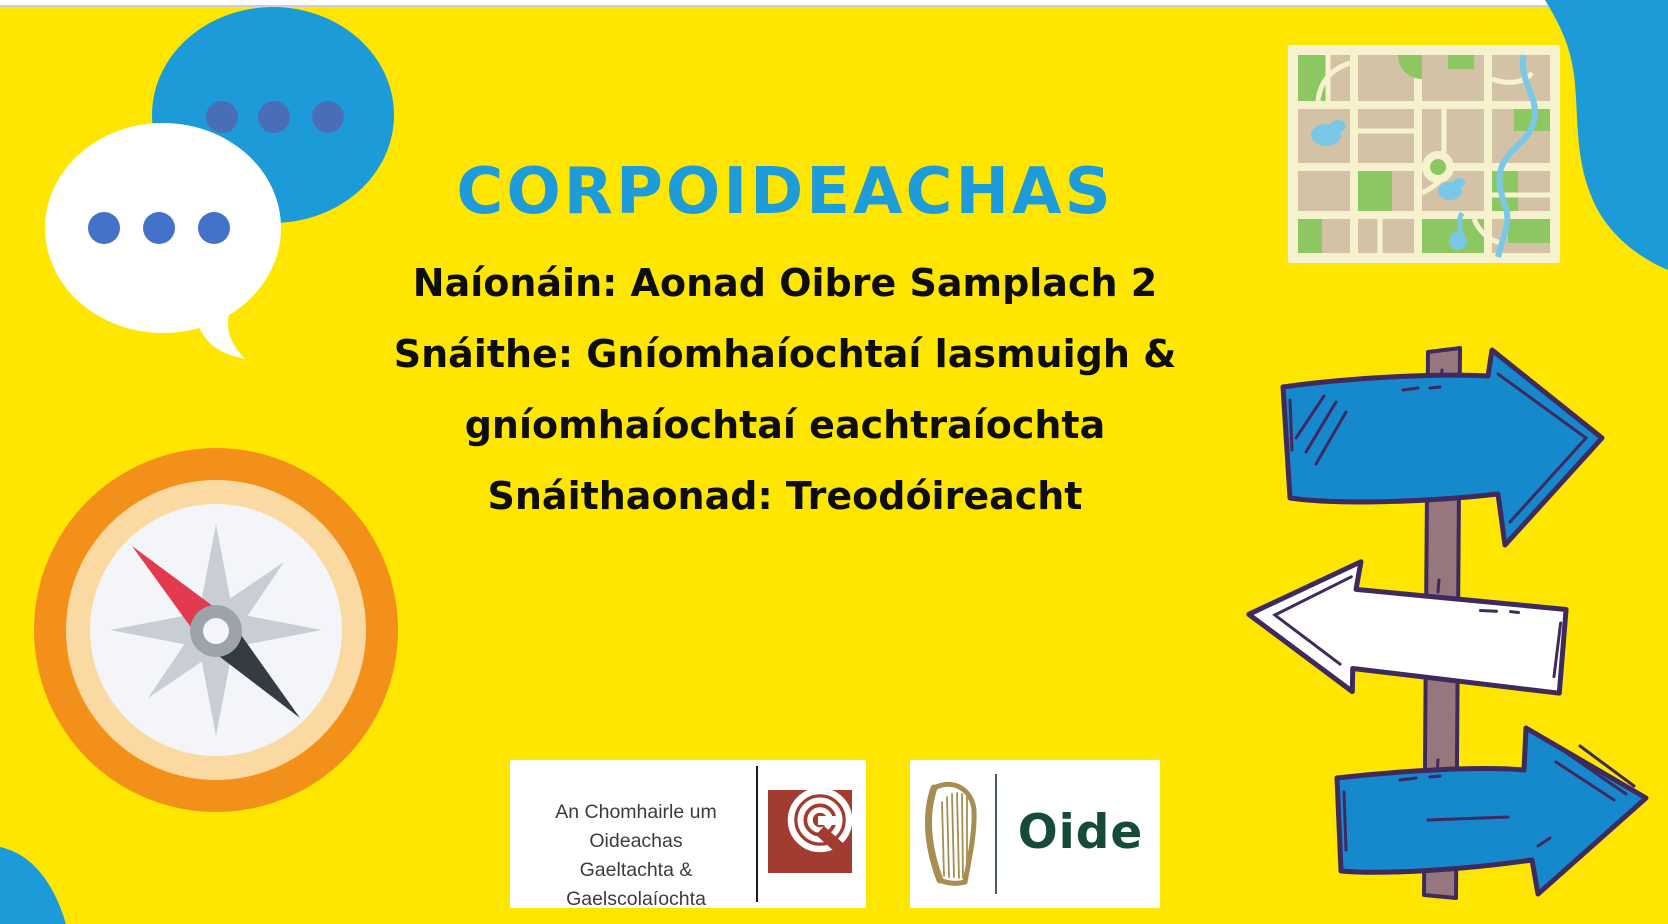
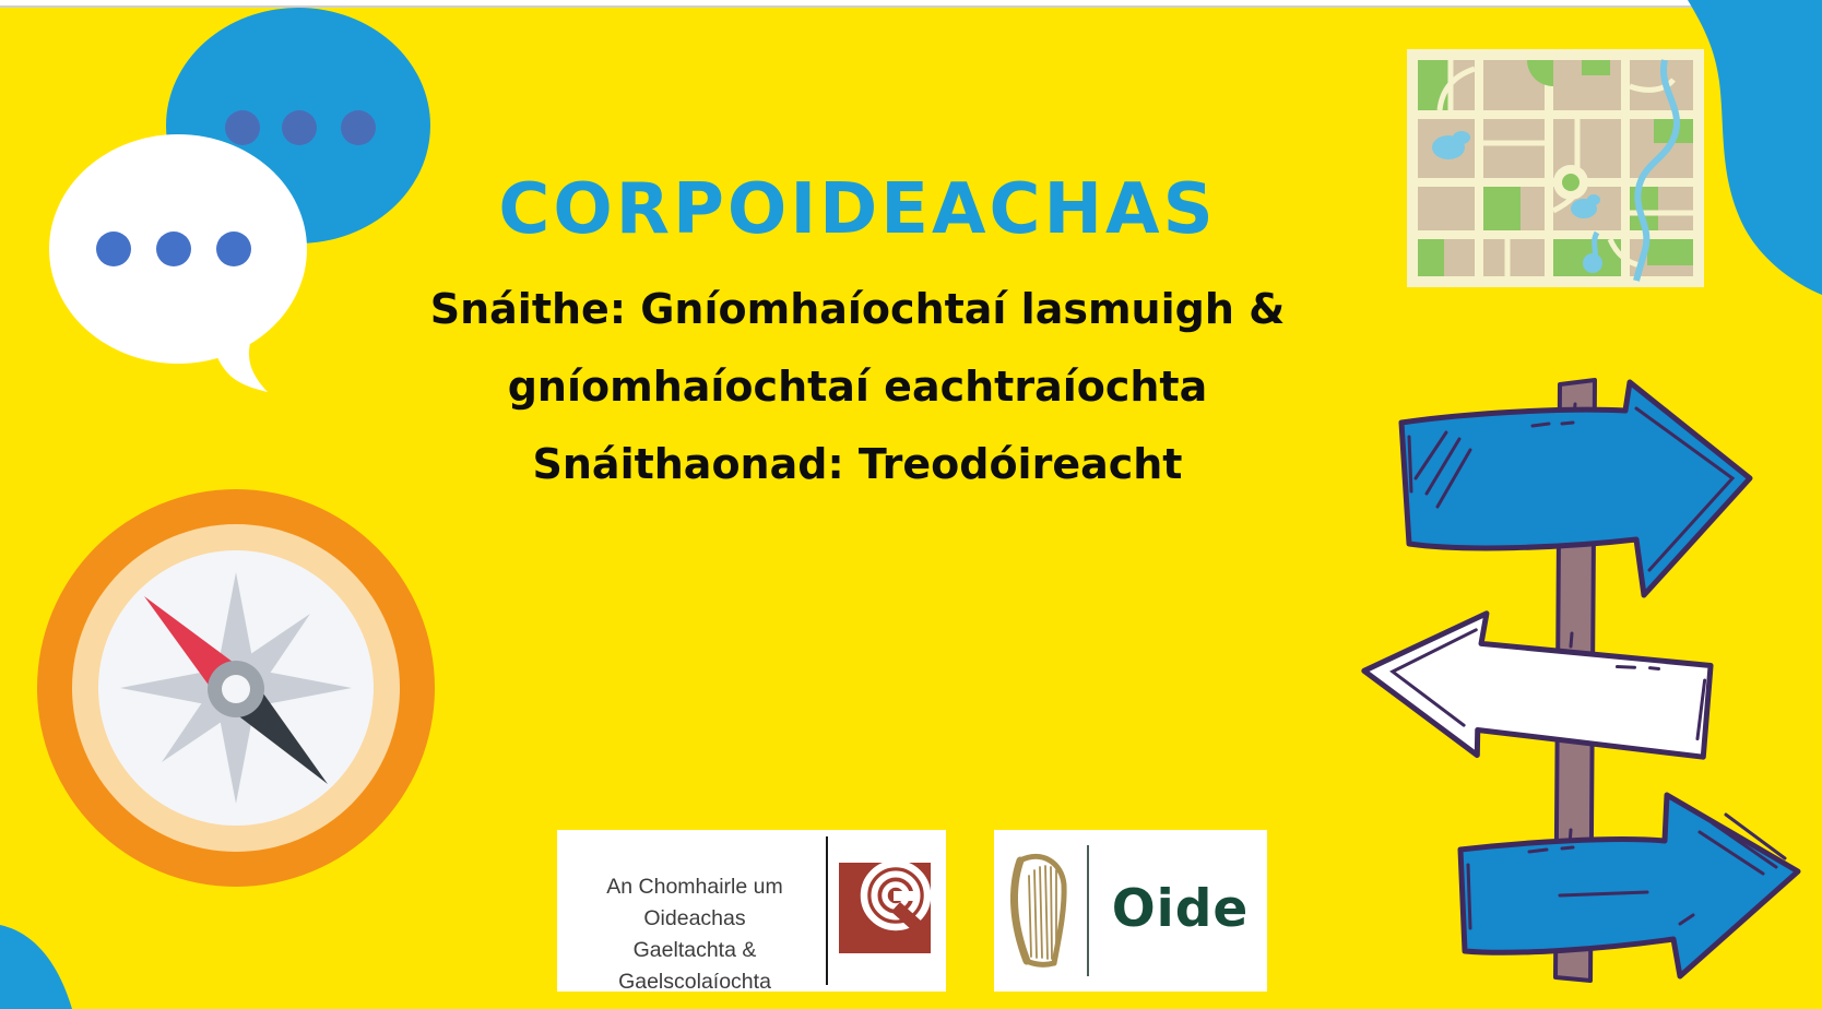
  CORPOIDEACHAS
- Naíonáin: Aonad Oibre Samplach 2
  Snáithe: Gníomhaíochtaí lasmuigh &
  gníomhaíochtaí eachtraíochta
  Snáithaonad: Treodóireacht
  An Chomhairle um Oideachas
  Gaeltachta & Gaelscolaíochta
  Oide
